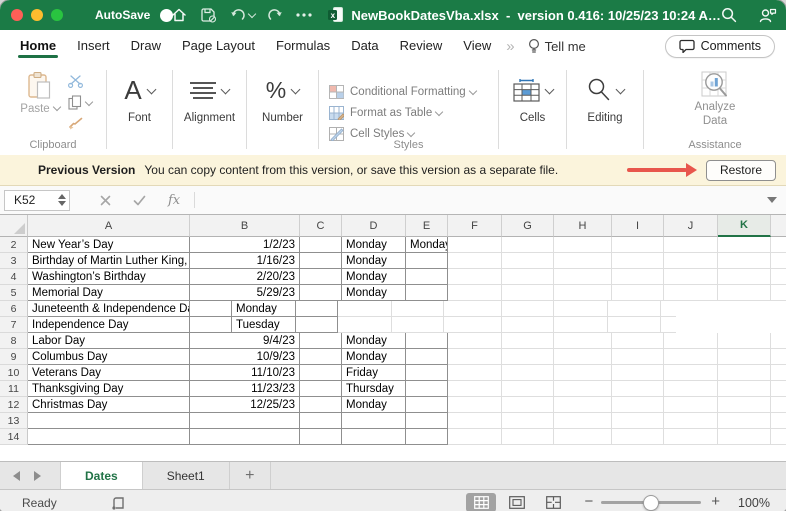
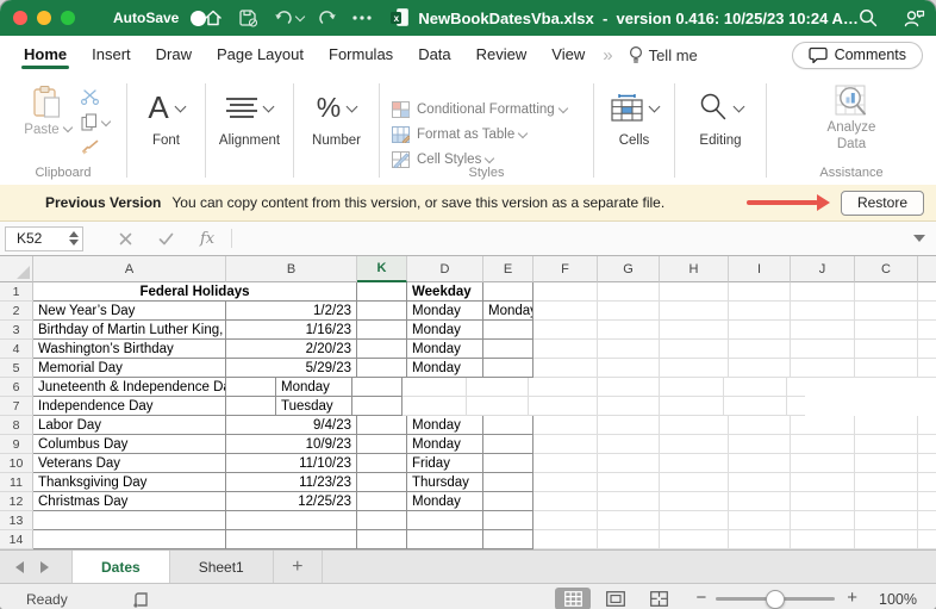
  AutoSave
  x
  NewBookDatesVba.xlsx - version 0.416: 10/25/23 10:24 A…
  Home
  Insert
  Draw
  Page Layout
  Formulas
  Data
  Review
  View
  »
  Tell me
  Comments
  Paste
  Clipboard
  A
  Font
  Alignment
  %
  Number
  Conditional Formatting
  Format as Table
  Cell Styles
  Styles
  Cells
  Editing
  Analyze Data
  Assistance
  Previous Version
  You can copy content from this version, or save this version as a separate file.
  Restore
  K52
  fx
  A
  B
- C
+ K
  D
  E
  F
  G
  H
  I
  J
- K
+ C
+ 1
+ Federal Holidays
+ Weekday
  2
  New Year’s Day
  1/2/23
  Monday
  Monda
  3
  Birthday of Martin Luther King,
  1/16/23
  Monday
  4
  Washington’s Birthday
  2/20/23
  Monday
  5
  Memorial Day
  5/29/23
  Monday
  6
  Juneteenth & Independence D
  Monday
  7
  Independence Day
  Tuesday
  8
  Labor Day
  9/4/23
  Monday
  9
  Columbus Day
  10/9/23
  Monday
  10
  Veterans Day
  11/10/23
  Friday
  11
  Thanksgiving Day
  11/23/23
  Thursday
  12
  Christmas Day
  12/25/23
  Monday
  13
  14
  Dates
  Sheet1
  +
  Ready
  −
  +
  100%
